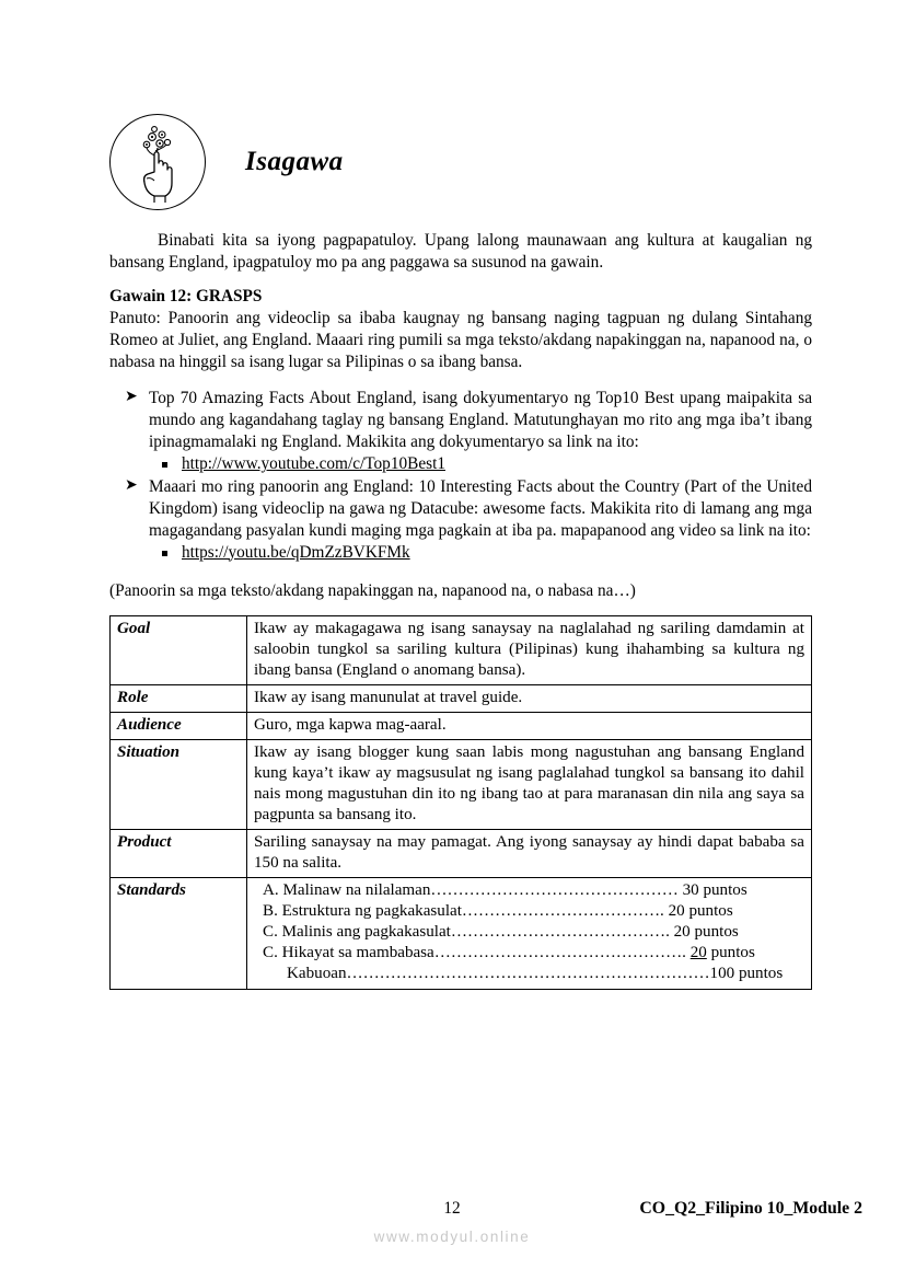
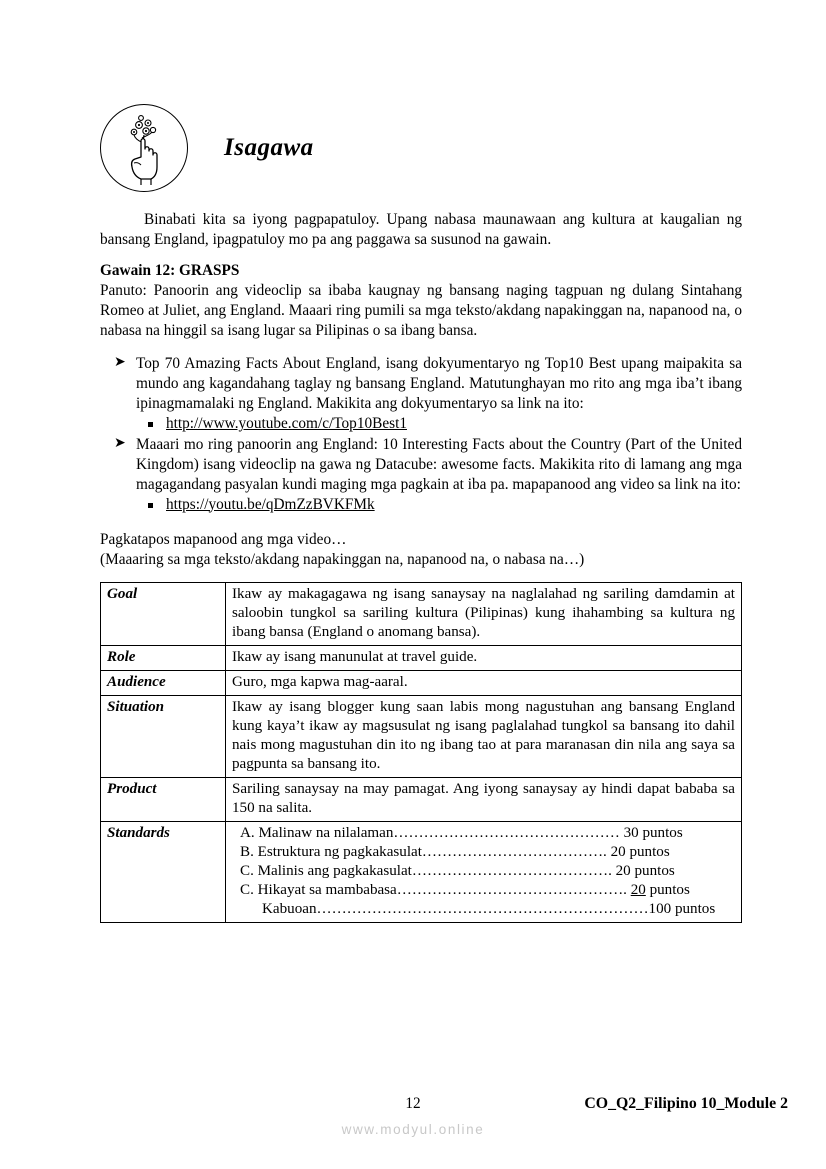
  Isagawa
- Binabati kita sa iyong pagpapatuloy. Upang lalong maunawaan ang kultura at kaugalian ng bansang England, ipagpatuloy mo pa ang paggawa sa susunod na gawain.
+ Binabati kita sa iyong pagpapatuloy. Upang nabasa maunawaan ang kultura at kaugalian ng bansang England, ipagpatuloy mo pa ang paggawa sa susunod na gawain.
  Gawain 12: GRASPS
  Panuto: Panoorin ang videoclip sa ibaba kaugnay ng bansang naging tagpuan ng dulang Sintahang Romeo at Juliet, ang England. Maaari ring pumili sa mga teksto/akdang napakinggan na, napanood na, o nabasa na hinggil sa isang lugar sa Pilipinas o sa ibang bansa.
  ➤
  Top 70 Amazing Facts About England, isang dokyumentaryo ng Top10 Best upang maipakita sa mundo ang kagandahang taglay ng bansang England. Matutunghayan mo rito ang mga iba’t ibang ipinagmamalaki ng England. Makikita ang dokyumentaryo sa link na ito:
  http://www.youtube.com/c/Top10Best1
  ➤
  Maaari mo ring panoorin ang England: 10 Interesting Facts about the Country (Part of the United Kingdom) isang videoclip na gawa ng Datacube: awesome facts. Makikita rito di lamang ang mga magagandang pasyalan kundi maging mga pagkain at iba pa. mapapanood ang video sa link na ito:
  https://youtu.be/qDmZzBVKFMk
+ Pagkatapos mapanood ang mga video…
- (Panoorin sa mga teksto/akdang napakinggan na, napanood na, o nabasa na…)
+ (Maaaring sa mga teksto/akdang napakinggan na, napanood na, o nabasa na…)
  Goal	Ikaw ay makagagawa ng isang sanaysay na naglalahad ng sariling damdamin at saloobin tungkol sa sariling kultura (Pilipinas) kung ihahambing sa kultura ng ibang bansa (England o anomang bansa).
  Role	Ikaw ay isang manunulat at travel guide.
  Audience	Guro, mga kapwa mag-aaral.
  Situation	Ikaw ay isang blogger kung saan labis mong nagustuhan ang bansang England kung kaya’t ikaw ay magsusulat ng isang paglalahad tungkol sa bansang ito dahil nais mong magustuhan din ito ng ibang tao at para maranasan din nila ang saya sa pagpunta sa bansang ito.
  Product	Sariling sanaysay na may pamagat. Ang iyong sanaysay ay hindi dapat bababa sa 150 na salita.
  Standards	A. Malinaw na nilalaman……………………………………… 30 puntos B. Estruktura ng pagkakasulat………………………………. 20 puntos C. Malinis ang pagkakasulat…………………………………. 20 puntos C. Hikayat sa mambabasa………………………………………. 20 puntos Kabuoan…………………………………………………………100 puntos
  12
  CO_Q2_Filipino 10_Module 2
  www.modyul.online
